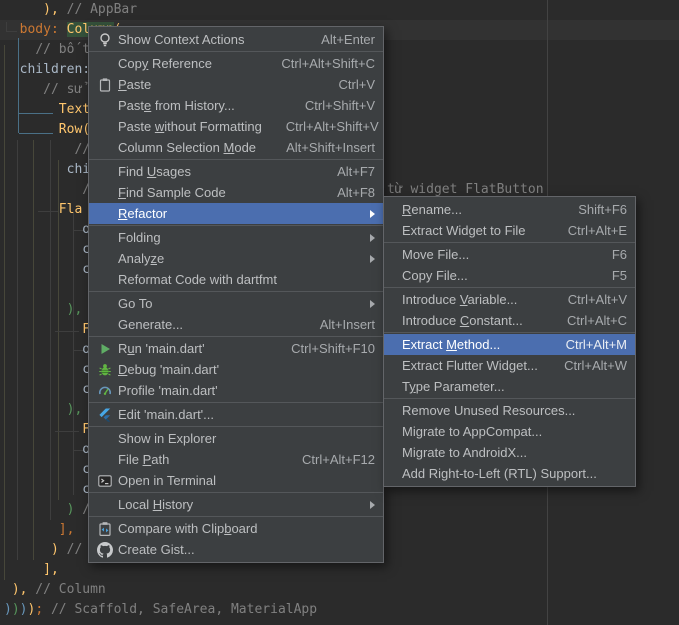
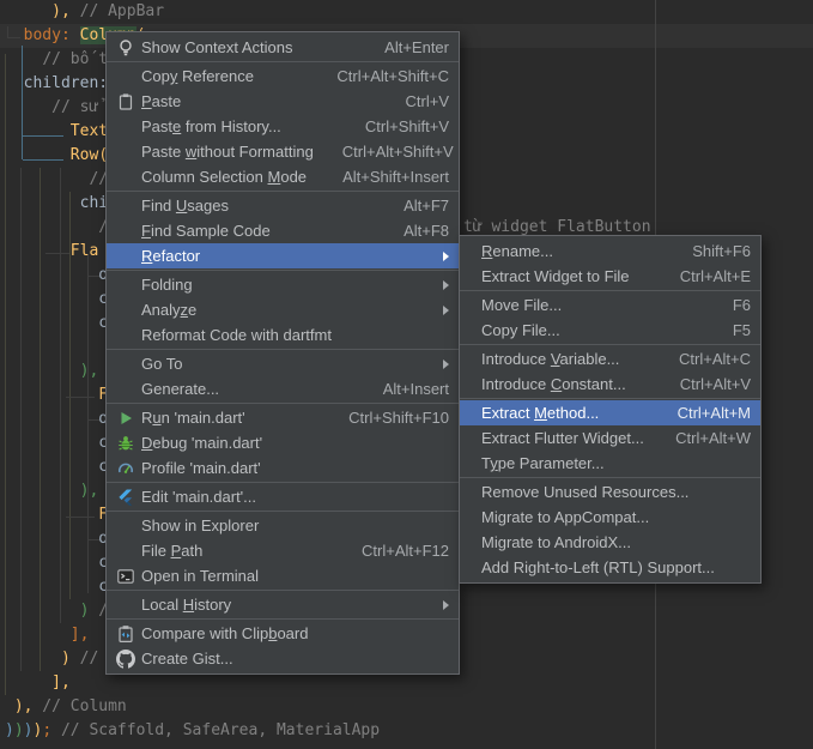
  ), // AppBar
  // bố t
  children:
  // sử
  Row(
  từ widget FlatButton
  Fla
  o
  c
  c
  ),
  o
  c
  c
  ),
  o
  c
  c
  ],
  ],
  ), // Column
  )))); // Scaffold, SafeArea, MaterialApp
  Show Context Actions
  Alt+Enter
  Copy Reference
  Ctrl+Alt+Shift+C
  Paste
  Ctrl+V
  Paste from History...
  Ctrl+Shift+V
  Paste without Formatting
  Ctrl+Alt+Shift+V
  Column Selection Mode
  Alt+Shift+Insert
  Find Usages
  Alt+F7
  Find Sample Code
  Alt+F8
  Refactor
  Folding
  Analyze
  Reformat Code with dartfmt
  Go To
  Generate...
  Alt+Insert
  Run 'main.dart'
  Ctrl+Shift+F10
  Debug 'main.dart'
  Profile 'main.dart'
  Edit 'main.dart'...
  Show in Explorer
  File Path
  Ctrl+Alt+F12
  Open in Terminal
  Local History
  Compare with Clipboard
  Create Gist...
  Rename...
  Shift+F6
  Extract Widget to File
  Ctrl+Alt+E
  Move File...
  F6
  Copy File...
  F5
  Introduce Variable...
- Ctrl+Alt+V
+ Ctrl+Alt+C
  Introduce Constant...
- Ctrl+Alt+C
+ Ctrl+Alt+V
  Extract Method...
  Ctrl+Alt+M
  Extract Flutter Widget...
  Ctrl+Alt+W
  Type Parameter...
  Remove Unused Resources...
  Migrate to AppCompat...
  Migrate to AndroidX...
  Add Right-to-Left (RTL) Support...
